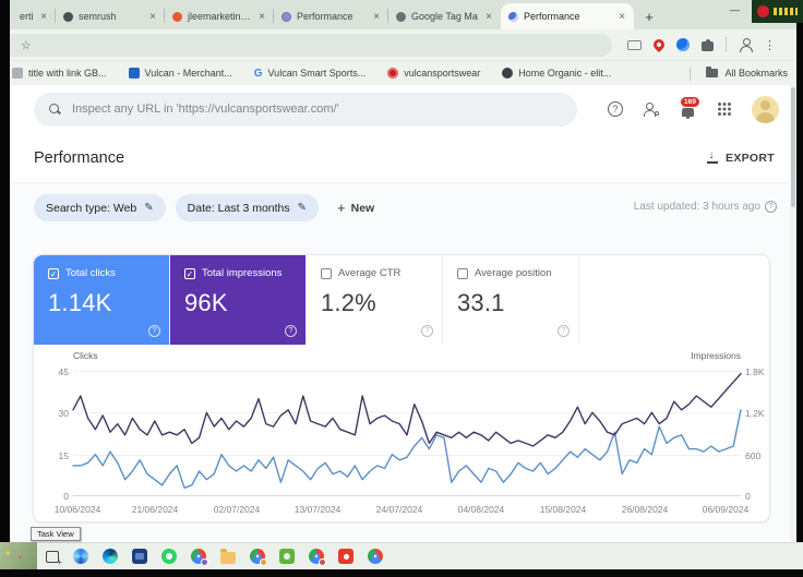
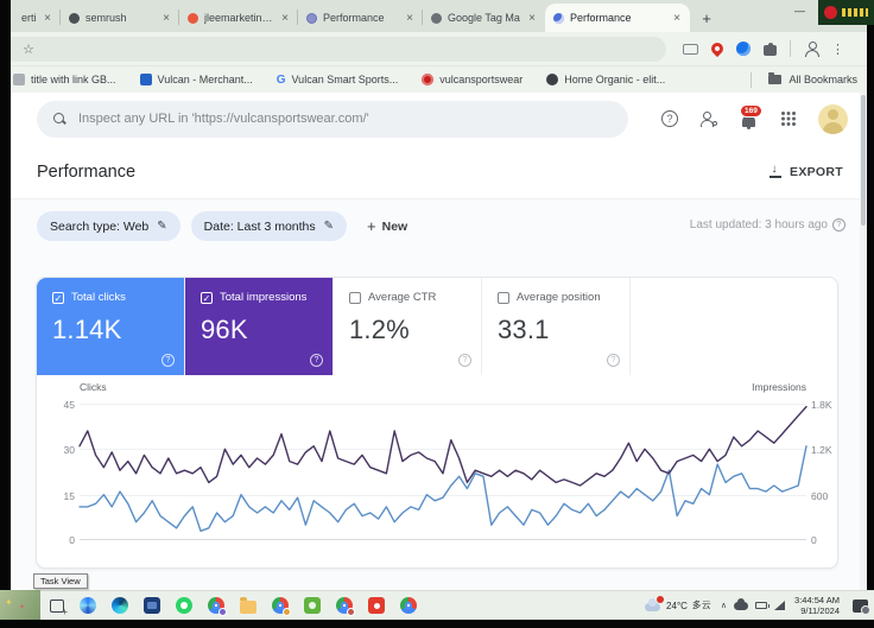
  erti
  ×
  semrush
  ×
  jleemarketing.n
  ×
  Performance
  ×
  Google Tag Ma
  ×
  Performance
  ×
  +
  —
  ☆
  ⋮
  title with link GB...
  Vulcan - Merchant...
  G
  Vulcan Smart Sports...
  vulcansportswear
  Home Organic - elit...
  All Bookmarks
  Inspect any URL in 'https://vulcansportswear.com/'
  ?
  Performance
  EXPORT
  Search type: Web
  ✎
  Date: Last 3 months
  ✎
  +
  New
  Last updated: 3 hours ago
  ✓
  Total clicks
  1.14K
  ✓
  Total impressions
  96K
  Average CTR
  1.2%
  Average position
  33.1
  Clicks
  Impressions
  45
  30
  15
  0
  1.8K
  1.2K
  600
  0
- 10/06/2024
- 21/06/2024
- 02/07/2024
- 13/07/2024
- 24/07/2024
- 04/08/2024
- 15/08/2024
- 26/08/2024
- 06/09/2024
  Task View
  ✦
+ 24°C
+ 多云
+ 3:44:54 AM
+ 9/11/2024
